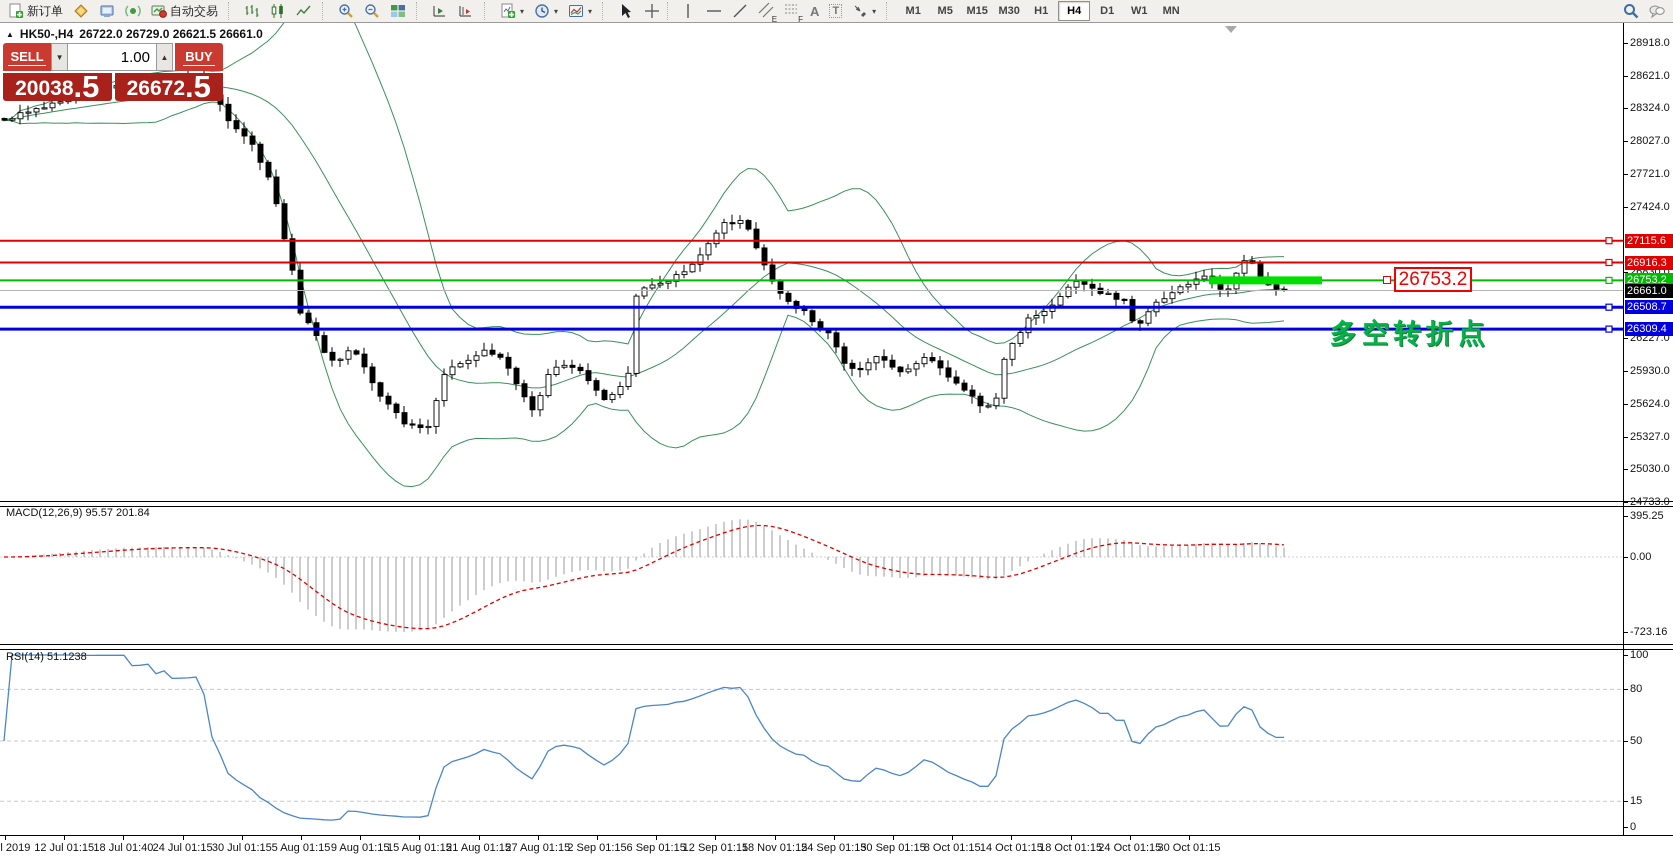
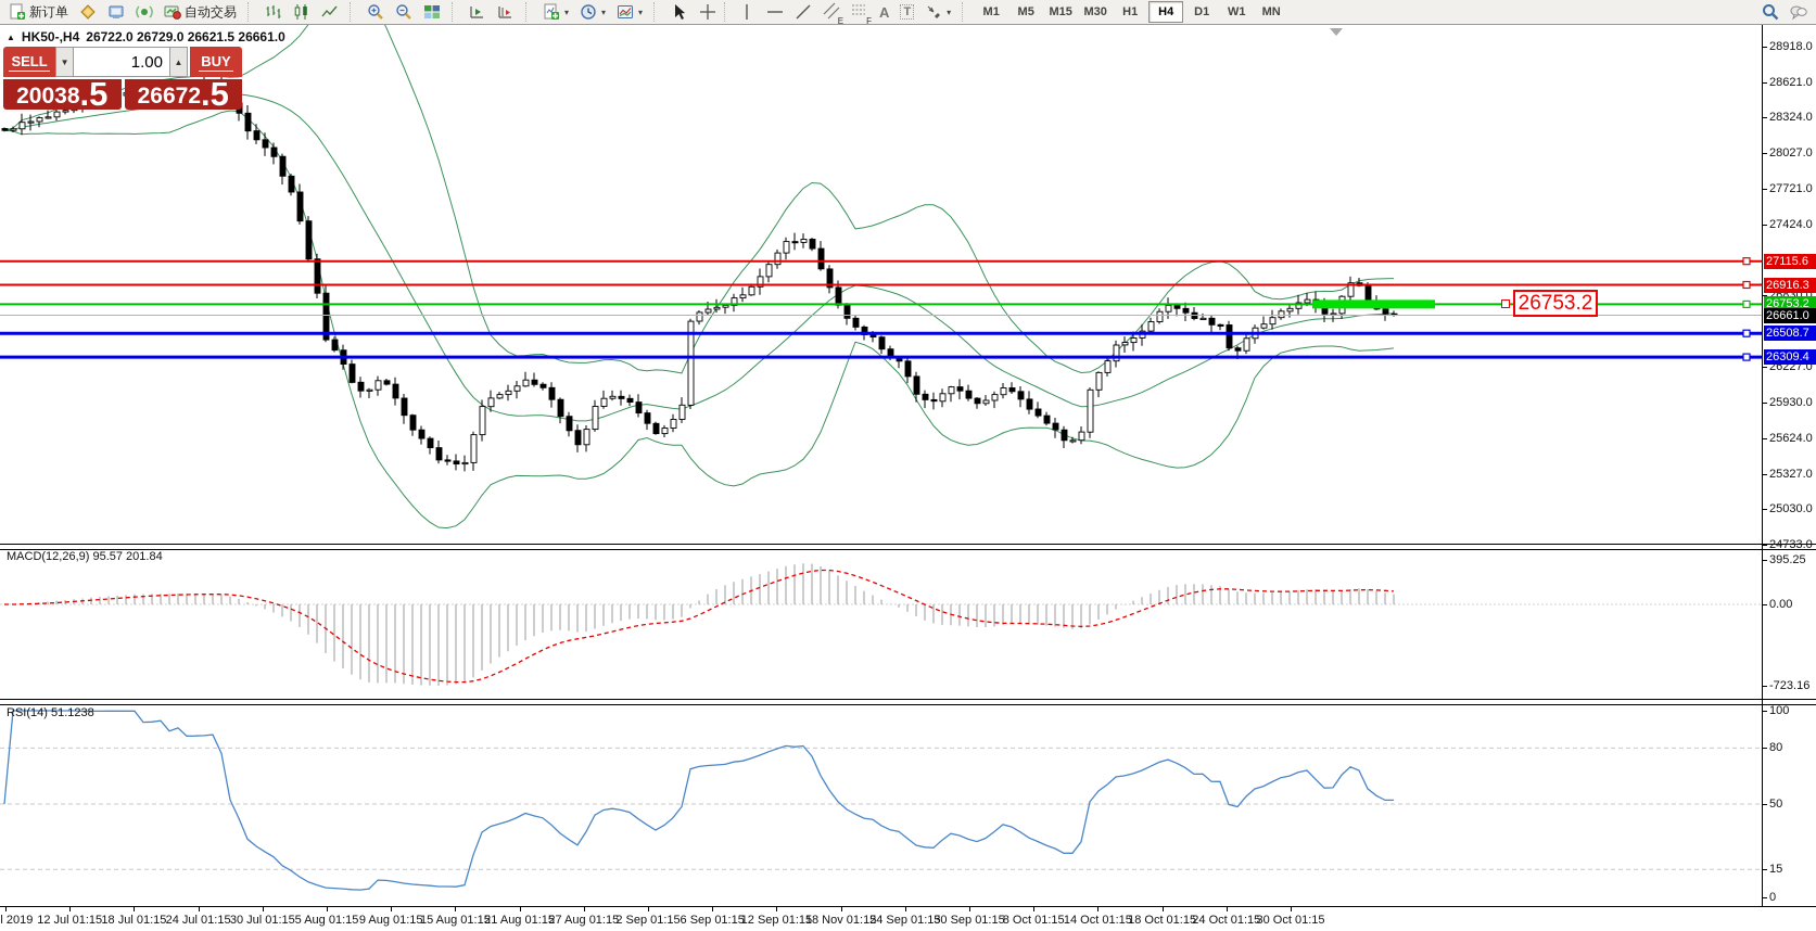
  新订单
  自动交易
  ▾
  ▾
  ▾
  E
  F
  A
  T
  ▾
  M1
  M5
  M15
  M30
  H1
  H4
  D1
  W1
  MN
  ▲
  HK50-,H4
  26722.0 26729.0 26621.5 26661.0
  SELL
  ▼
  1.00
  ▲
  BUY
  20038
  .5
  26672
  .5
  MACD(12,26,9) 95.57 201.84
  RSI(14) 51.1238
  26753.2
- 多空转折点
  28918.0
  28621.0
  28324.0
  28027.0
  27721.0
  27424.0
  26830.0
  26227.0
  25930.0
  25624.0
  25327.0
  25030.0
  24733.0
  27115.6
  26916.3
  26753.2
  26508.7
  26309.4
  26661.0
  395.25
  0.00
  -723.16
  100
  80
  50
  15
  0
  12 Jul 01:15
- 18 Jul 01:40
+ 18 Jul 01:15
  24 Jul 01:15
  30 Jul 01:15
  5 Aug 01:15
  9 Aug 01:15
  15 Aug 01:15
  21 Aug 01:15
  27 Aug 01:15
  2 Sep 01:15
  6 Sep 01:15
  12 Sep 01:15
  18 Nov 01:15
  24 Sep 01:15
  30 Sep 01:15
  8 Oct 01:15
  14 Oct 01:15
  18 Oct 01:15
  24 Oct 01:15
  30 Oct 01:15
